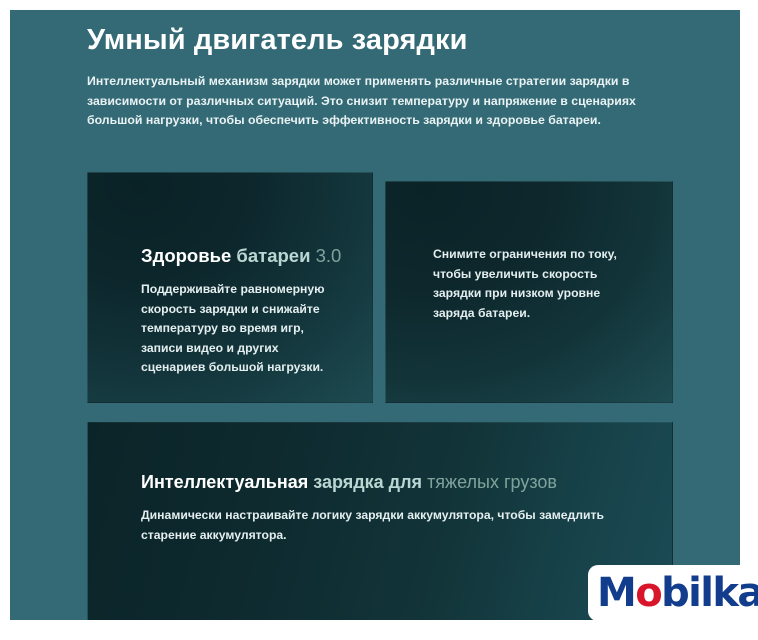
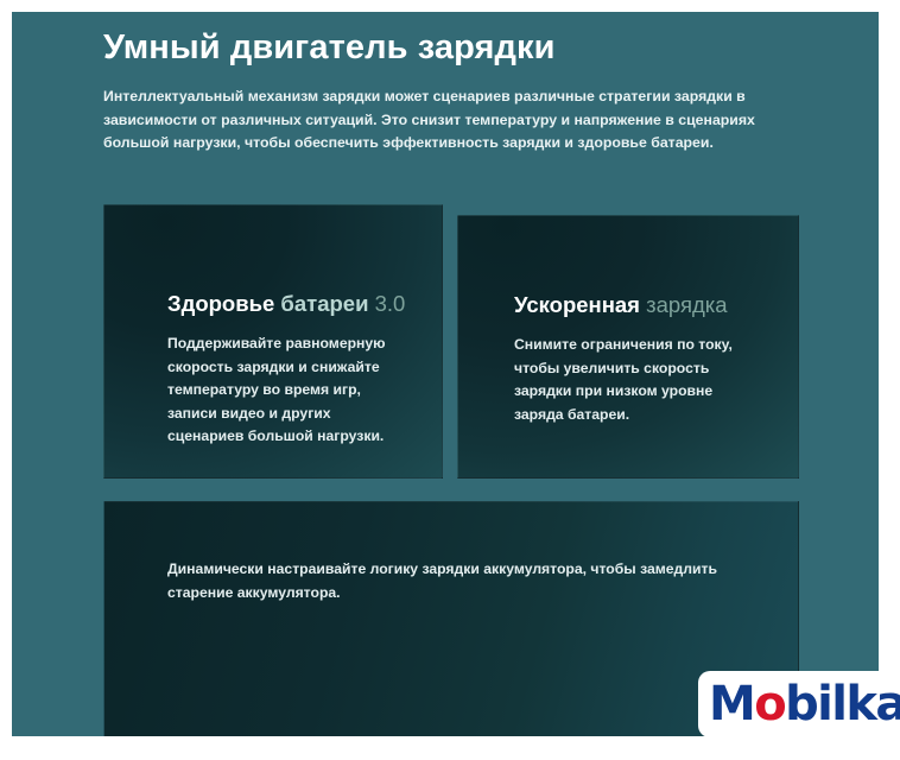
  Умный двигатель зарядки
- Интеллектуальный механизм зарядки может применять различные стратегии зарядки в зависимости от различных ситуаций. Это снизит температуру и напряжение в сценариях большой нагрузки, чтобы обеспечить эффективность зарядки и здоровье батареи.
+ Интеллектуальный механизм зарядки может сценариев различные стратегии зарядки в зависимости от различных ситуаций. Это снизит температуру и напряжение в сценариях большой нагрузки, чтобы обеспечить эффективность зарядки и здоровье батареи.
  Здоровье батареи 3.0
  Поддерживайте равномерную скорость зарядки и снижайте температуру во время игр, записи видео и других сценариев большой нагрузки.
+ Ускоренная зарядка
  Снимите ограничения по току, чтобы увеличить скорость зарядки при низком уровне заряда батареи.
- Интеллектуальная зарядка для тяжелых грузов
  Динамически настраивайте логику зарядки аккумулятора, чтобы замедлить старение аккумулятора.
  Mobilka
